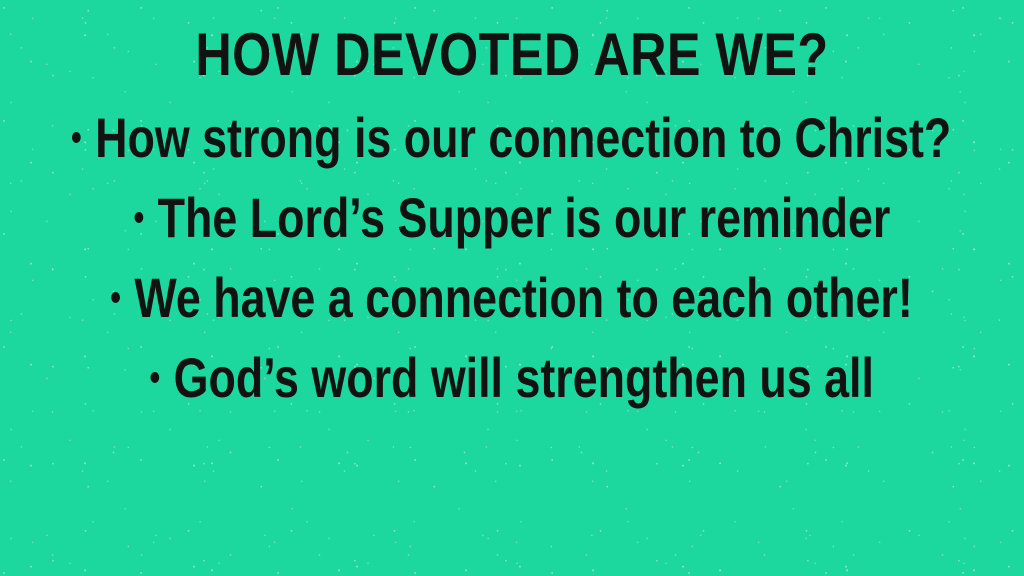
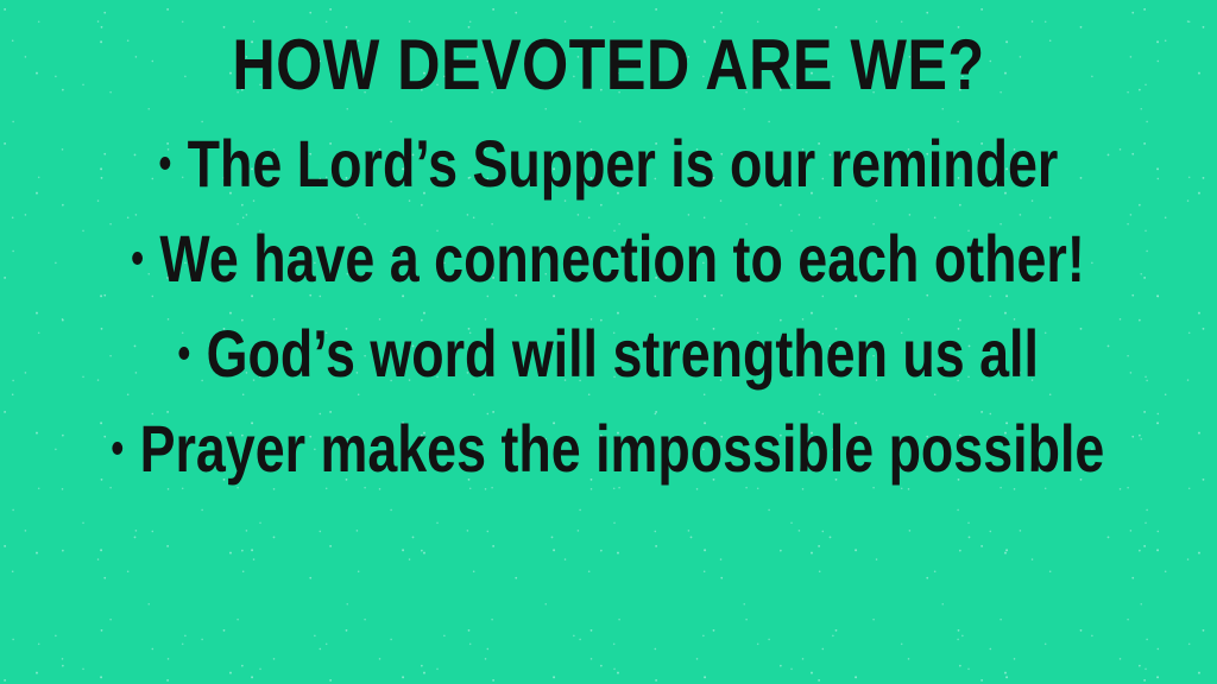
  HOW DEVOTED ARE WE?
- How strong is our connection to Christ?
  The Lord’s Supper is our reminder
  We have a connection to each other!
  God’s word will strengthen us all
+ Prayer makes the impossible possible
